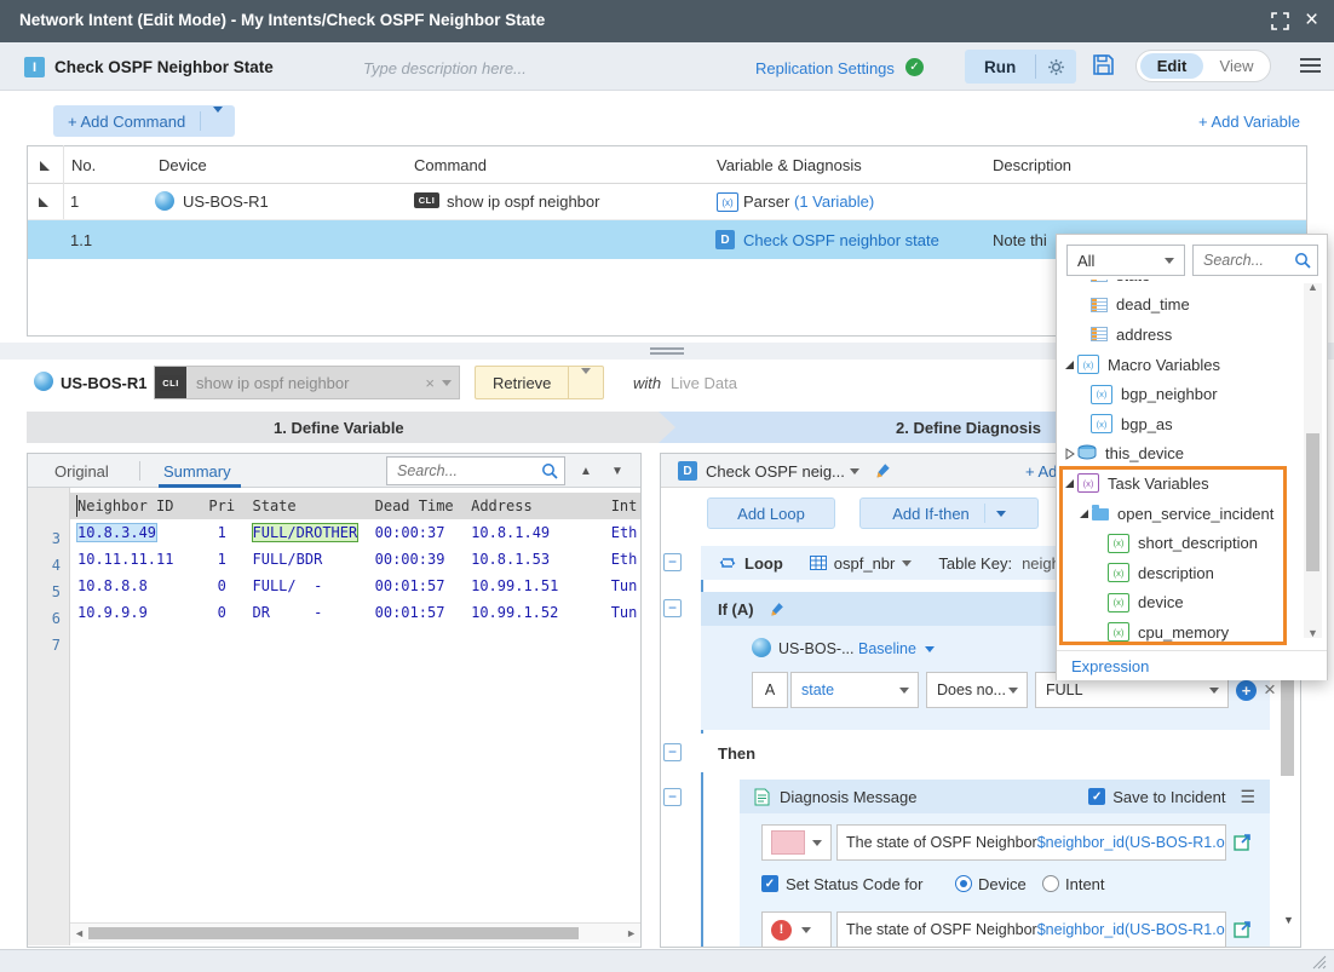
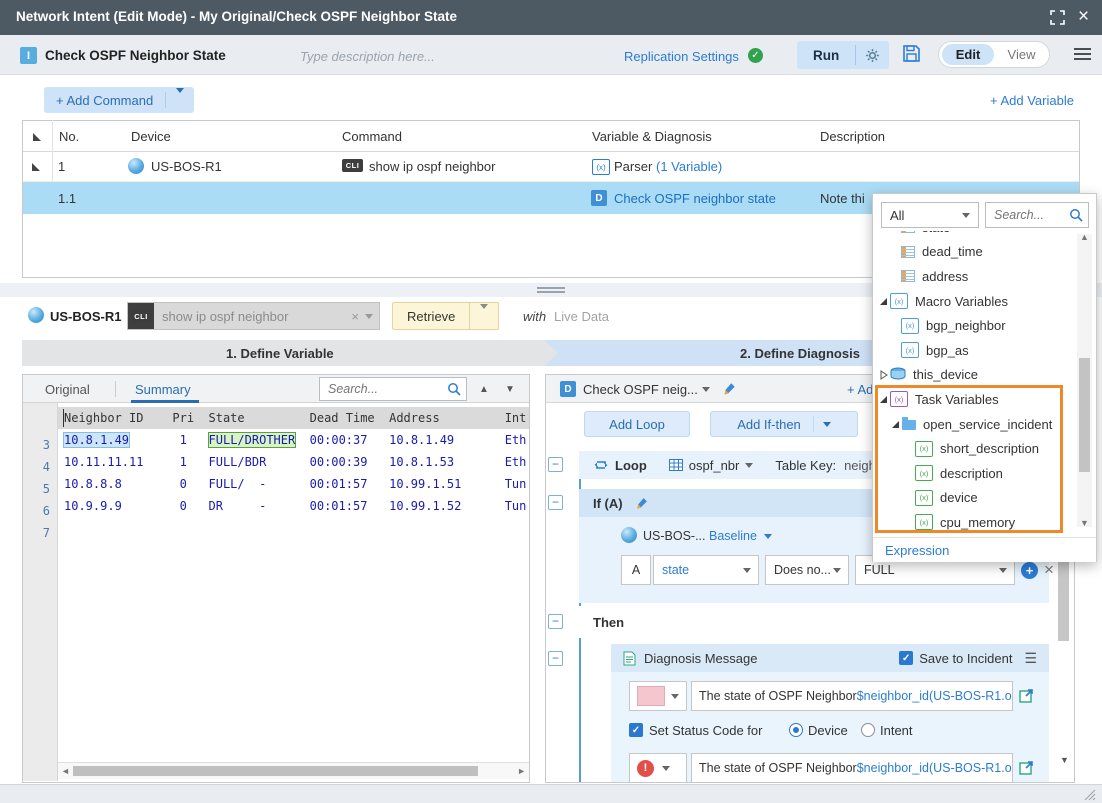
- Network Intent (Edit Mode) - My Intents/Check OSPF Neighbor State
+ Network Intent (Edit Mode) - My Original/Check OSPF Neighbor State
  ×
  I
  Check OSPF Neighbor State
  Type description here...
  Replication Settings
  ✓
  Run
  Edit
  View
  + Add Command
  + Add Variable
  No.
  Device
  Command
  Variable & Diagnosis
  Description
  1
  US-BOS-R1
  CLI
  show ip ospf neighbor
  (x)
  Parser
  (1 Variable)
  1.1
  D
  Check OSPF neighbor state
  Note thi
  US-BOS-R1
  CLI
  show ip ospf neighbor
  ×
  Retrieve
  with
  Live Data
  2. Define Diagnosis
  1. Define Variable
  Original
  Summary
  Search...
  ▲
  ▼
  3
  4
  5
  6
  7
  Neighbor ID Pri State Dead Time Address Int
- 10.8.3.49 1 FULL/DROTHER 00:00:37 10.8.1.49 Eth
+ 10.8.1.49 1 FULL/DROTHER 00:00:37 10.8.1.49 Eth
  10.11.11.11 1 FULL/BDR 00:00:39 10.8.1.53 Eth
  10.8.8.8 0 FULL/ - 00:01:57 10.99.1.51 Tun
  10.9.9.9 0 DR - 00:01:57 10.99.1.52 Tun
  ◄
  ►
  D
  Check OSPF neig...
  + Ad
  Add Loop
  Add If-then
  −
  Loop
  ospf_nbr
  Table Key:
  −
  If (A)
  US-BOS-...
  Baseline
  A
  state
  Does no...
  FULL
  +
  ×
  −
  Then
  −
  Diagnosis Message
  ✓
  Save to Incident
  ☰
  The state of OSPF Neighbor
  $neighbor_id(US-BOS-R1.o
  ✓
  Set Status Code for
  Device
  Intent
  !
  The state of OSPF Neighbor
  $neighbor_id(US-BOS-R1.o
  ▼
  All
  Search...
  dead_time
  address
  (x)
  Macro Variables
  (x)
  bgp_neighbor
  (x)
  bgp_as
  this_device
  (x)
  Task Variables
  open_service_incident
  (x)
  short_description
  (x)
  description
  (x)
  device
  (x)
  cpu_memory
  ▲
  ▼
  Expression
